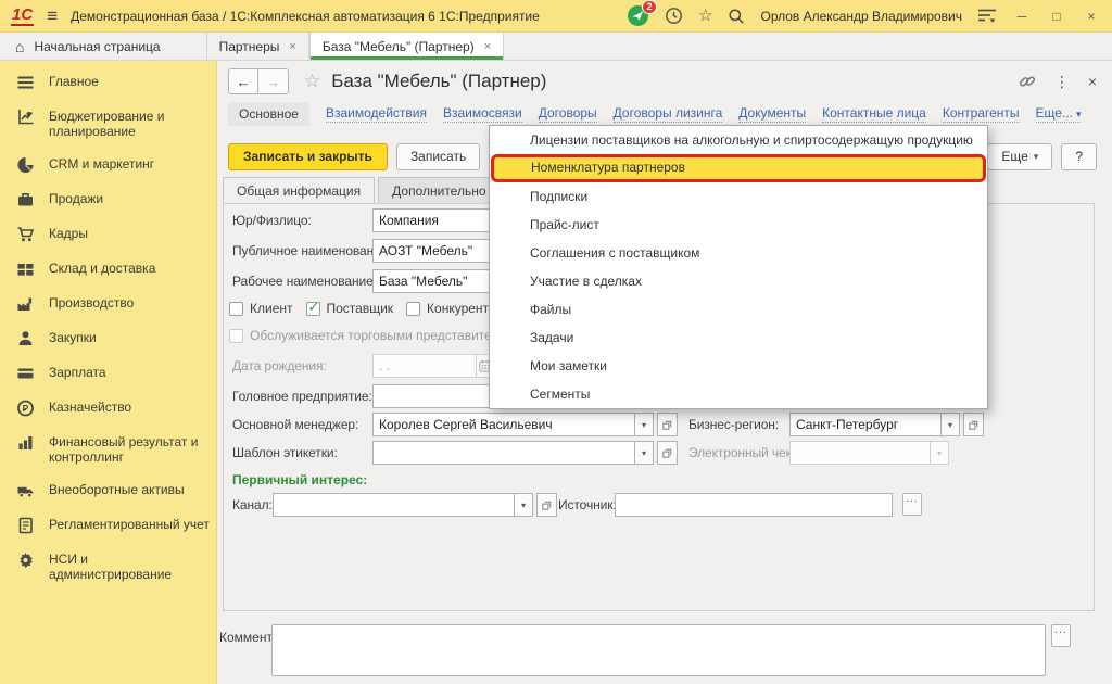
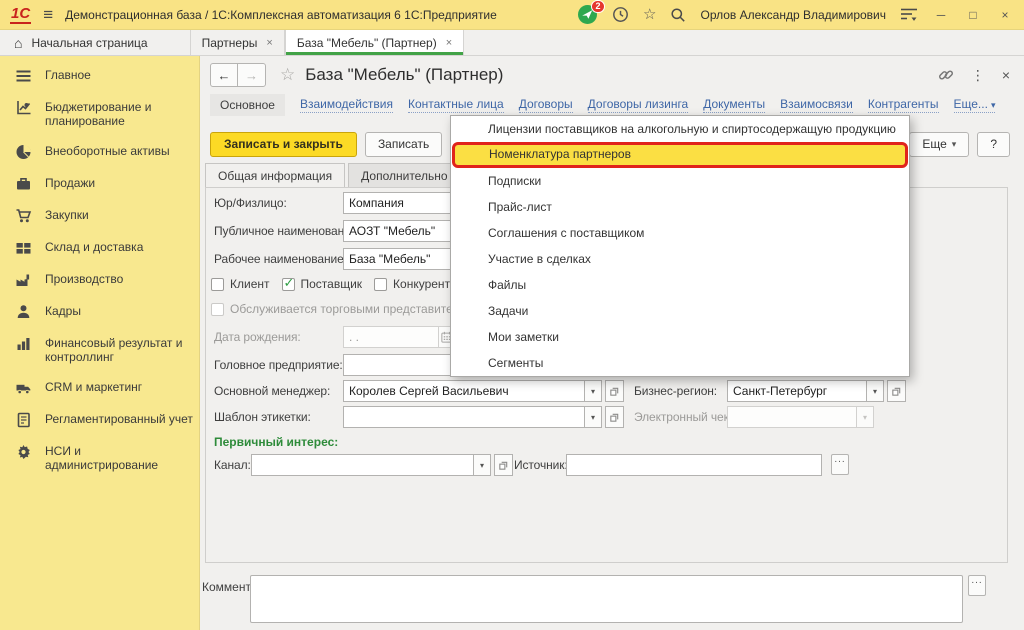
  1С
  ≡
  Демонстрационная база / 1С:Комплексная автоматизация 6 1С:Предприятие
  2
  ☆
  Орлов Александр Владимирович
  ─
  □
  ×
  ⌂
  Начальная страница
  Партнеры
  ×
  База "Мебель" (Партнер)
  ×
  Главное
  Бюджетирование и планирование
- CRM и маркетинг
+ Внеоборотные активы
  Продажи
- Кадры
+ Закупки
  Склад и доставка
  Производство
- Закупки
+ Кадры
- Зарплата
- Р
- Казначейство
  Финансовый результат и контроллинг
- Внеоборотные активы
+ CRM и маркетинг
  Регламентированный учет
  НСИ и администрирование
  ←
  →
  ☆
  База "Мебель" (Партнер)
  ⋮
  ×
  Основное
  Взаимодействия
- Взаимосвязи
+ Контактные лица
  Договоры
  Договоры лизинга
  Документы
- Контактные лица
+ Взаимосвязи
  Контрагенты
  Еще... ▾
  Записать и закрыть
  Записать
  Еще
  ▾
  ?
  Общая информация
  Дополнительно
  Юр/Физлицо:
  Компания
  Публичное наименован
  АОЗТ "Мебель"
  Рабочее наименование
  База "Мебель"
  Клиент
  ✓
  Поставщик
  Конкурент
  Обслуживается торговыми представит
  Дата рождения:
  . .
  Головное предприятие:
  Основной менеджер:
  Королев Сергей Васильевич
  ▾
  Бизнес-регион:
  Санкт-Петербург
  ▾
  Шаблон этикетки:
  ▾
  Электронный че
  ▾
  Первичный интерес:
  Канал:
  ▾
  Источник
  ...
  ...
  Лицензии поставщиков на алкогольную и спиртосодержащую продукцию
  Номенклатура партнеров
  Подписки
  Прайс-лист
  Соглашения с поставщиком
  Участие в сделках
  Файлы
  Задачи
  Мои заметки
  Сегменты
